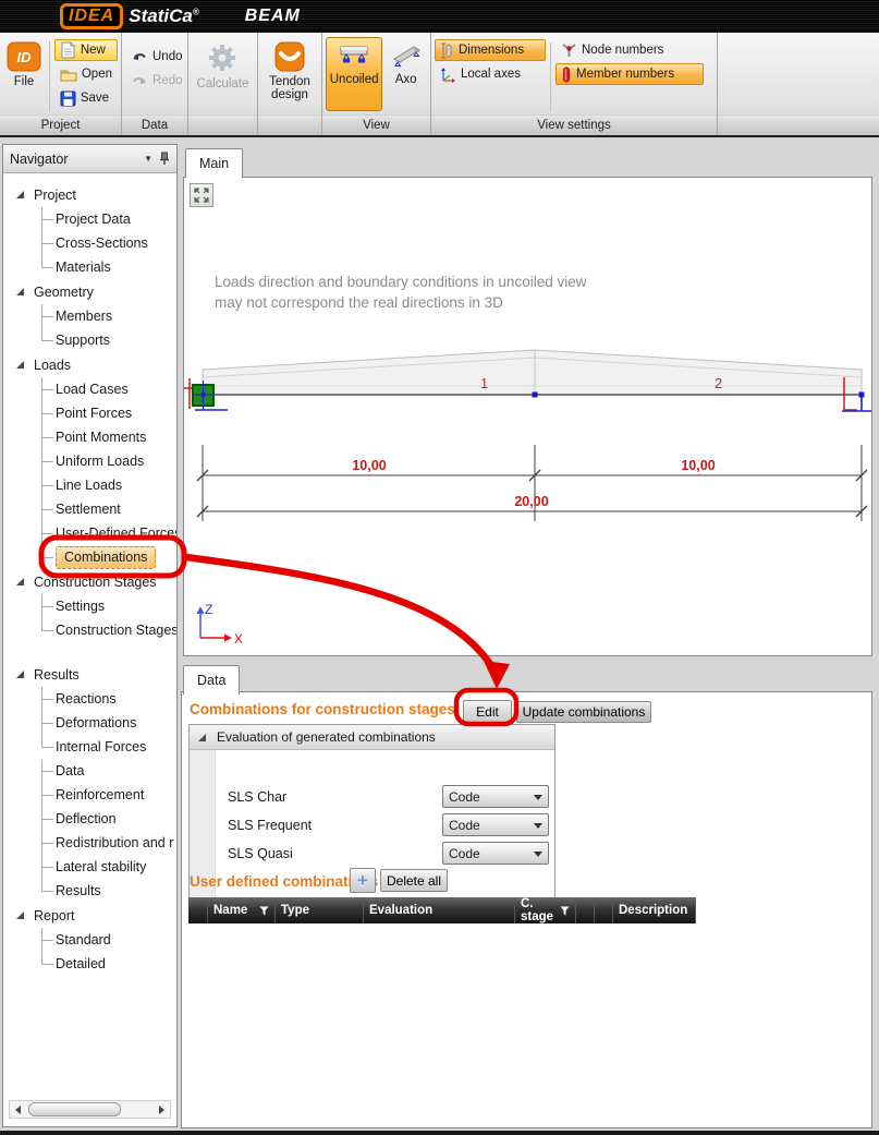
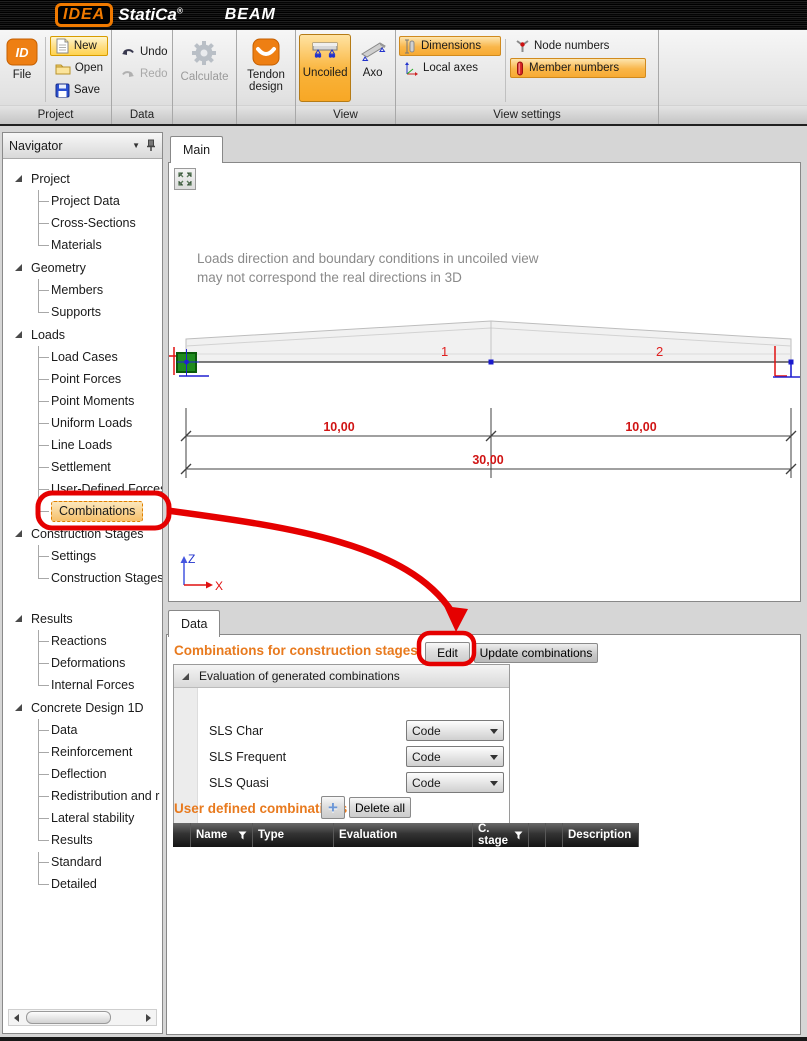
  IDEA
  StatiCa®
  BEAM
  ID
  File
  New
  Open
  Save
  Project
  Undo
  Redo
  Data
  Calculate
  Tendon
  design
  Uncoiled
  Axo
  View
  Dimensions
  Local axes
  Node numbers
  Member numbers
  View settings
  Navigator
  ▼
  Project
  Project Data
  Cross-Sections
  Materials
  Geometry
  Members
  Supports
  Loads
  Load Cases
  Point Forces
  Point Moments
  Uniform Loads
  Line Loads
  Settlement
  User-Defined Force
  Combinations
  Construction Stages
  Settings
  Construction Stages
  Results
  Reactions
  Deformations
  Internal Forces
+ Concrete Design 1D
  Data
  Reinforcement
  Deflection
  Redistribution and r
  Lateral stability
  Results
- Report
  Standard
  Detailed
  Main
  Loads direction and boundary conditions in uncoiled view
  may not correspond the real directions in 3D
  1
  2
  10,00
  10,00
- 20,00
+ 30,00
  Z
  X
  Data
  Combinations for construction stages
  Edit
  Update combinations
  Evaluation of generated combinations
  SLS Char
  Code
  SLS Frequent
  Code
  SLS Quasi
  Code
  User defined combinat
  +
  Delete all
  Name
  Type
  Evaluation
  C. stage
  Description
